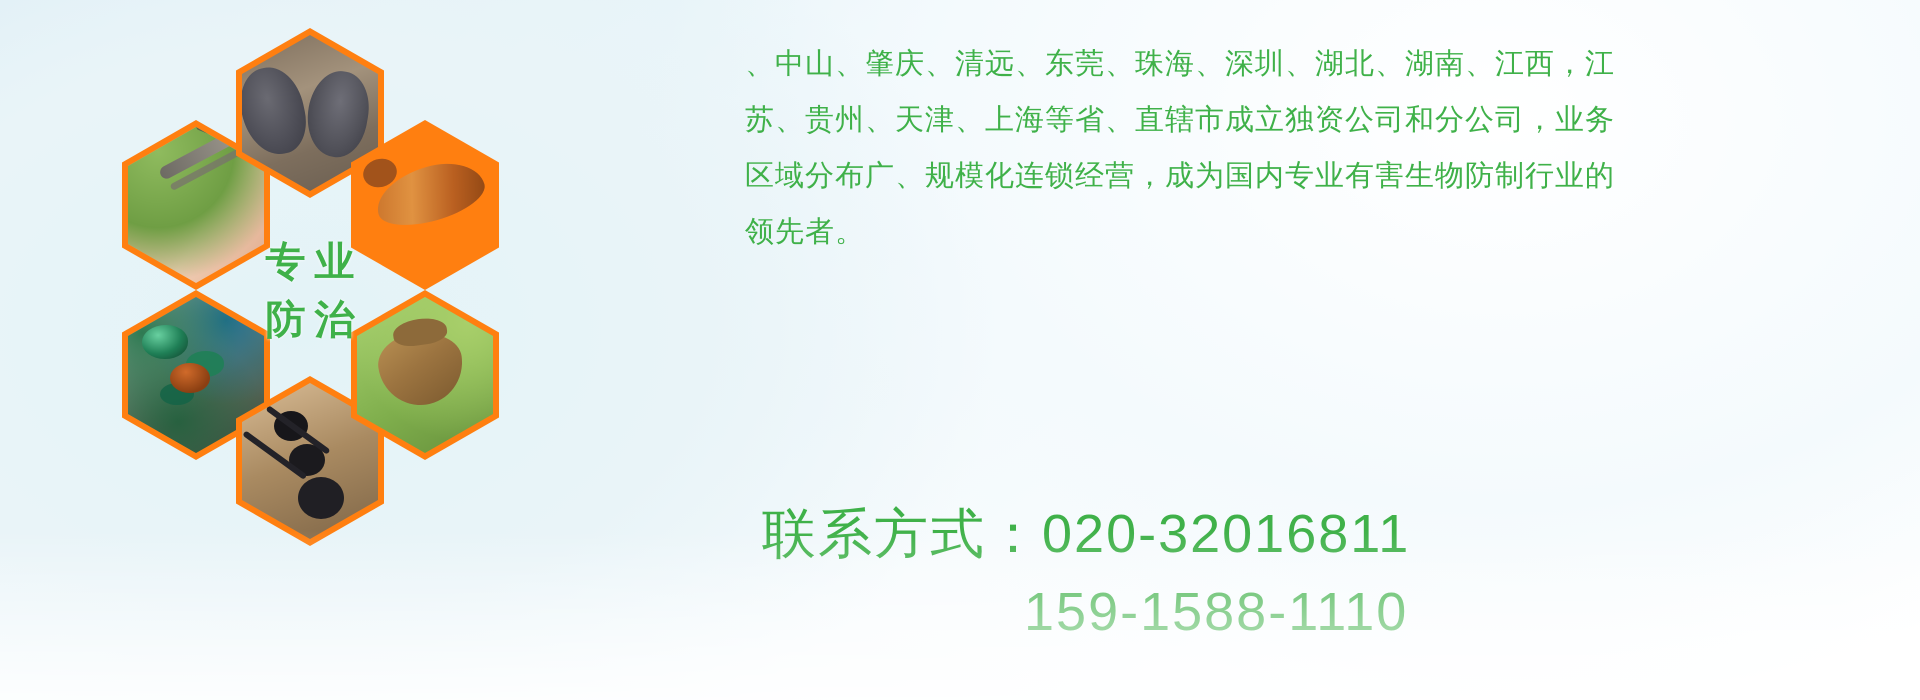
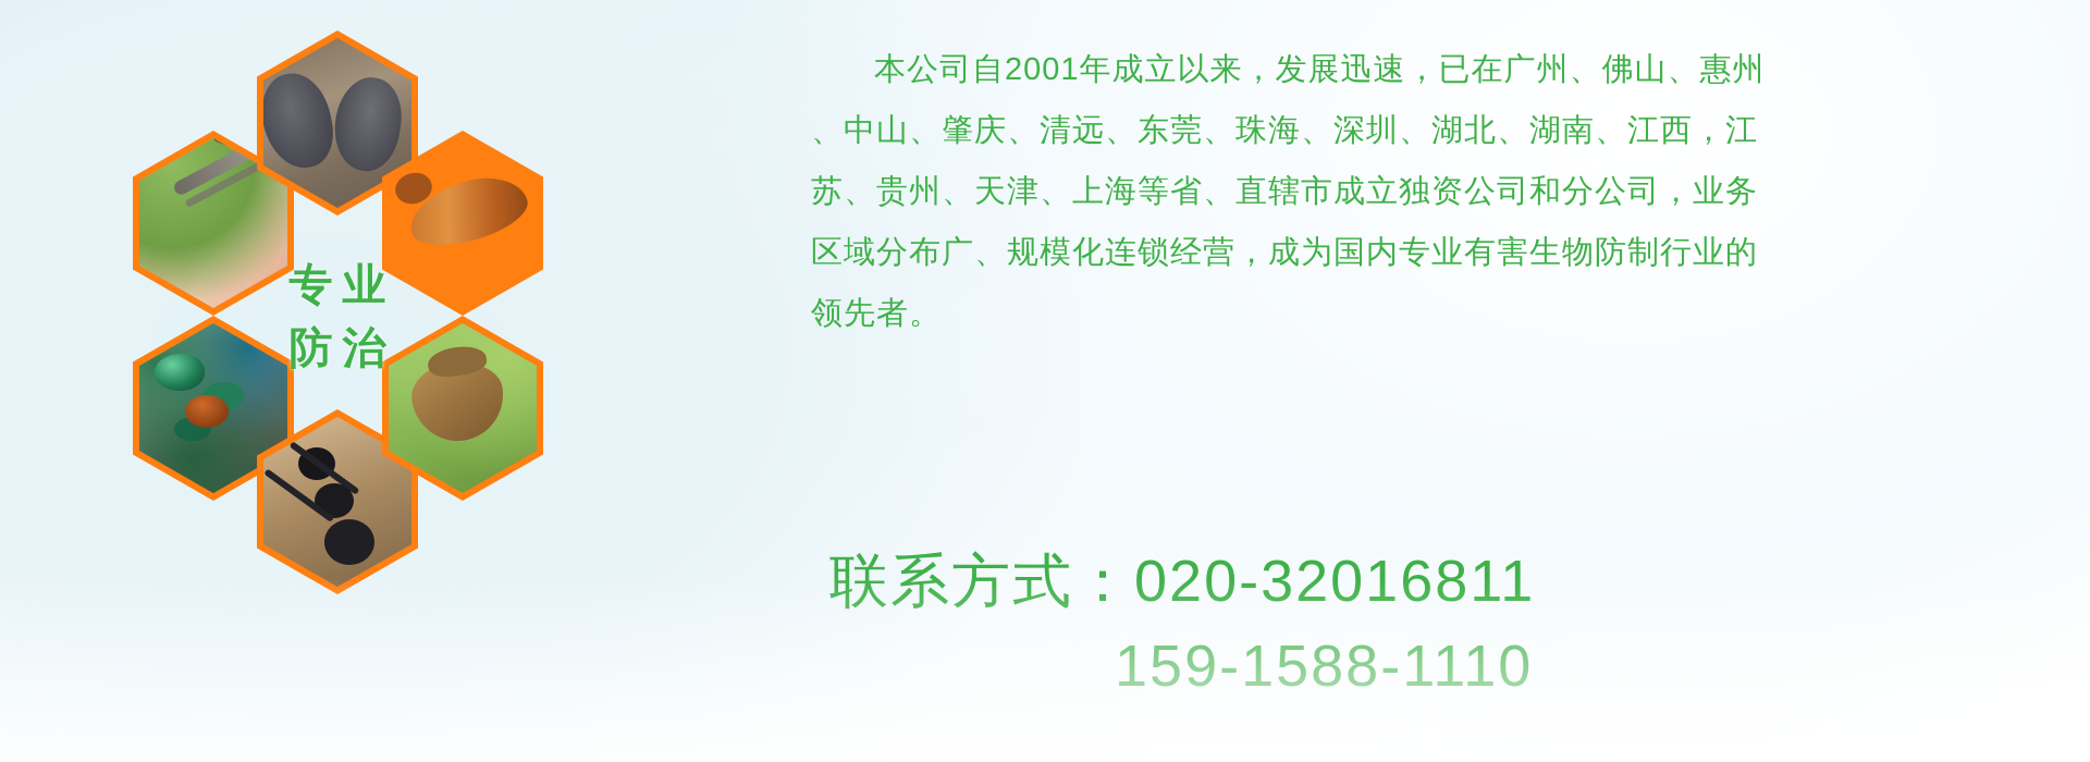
  专业
  防治
+ 本公司自2001年成立以来，发展迅速，已在广州、佛山、惠州
  、中山、肇庆、清远、东莞、珠海、深圳、湖北、湖南、江西，江
  苏、贵州、天津、上海等省、直辖市成立独资公司和分公司，业务
  区域分布广、规模化连锁经营，成为国内专业有害生物防制行业的
  领先者。
